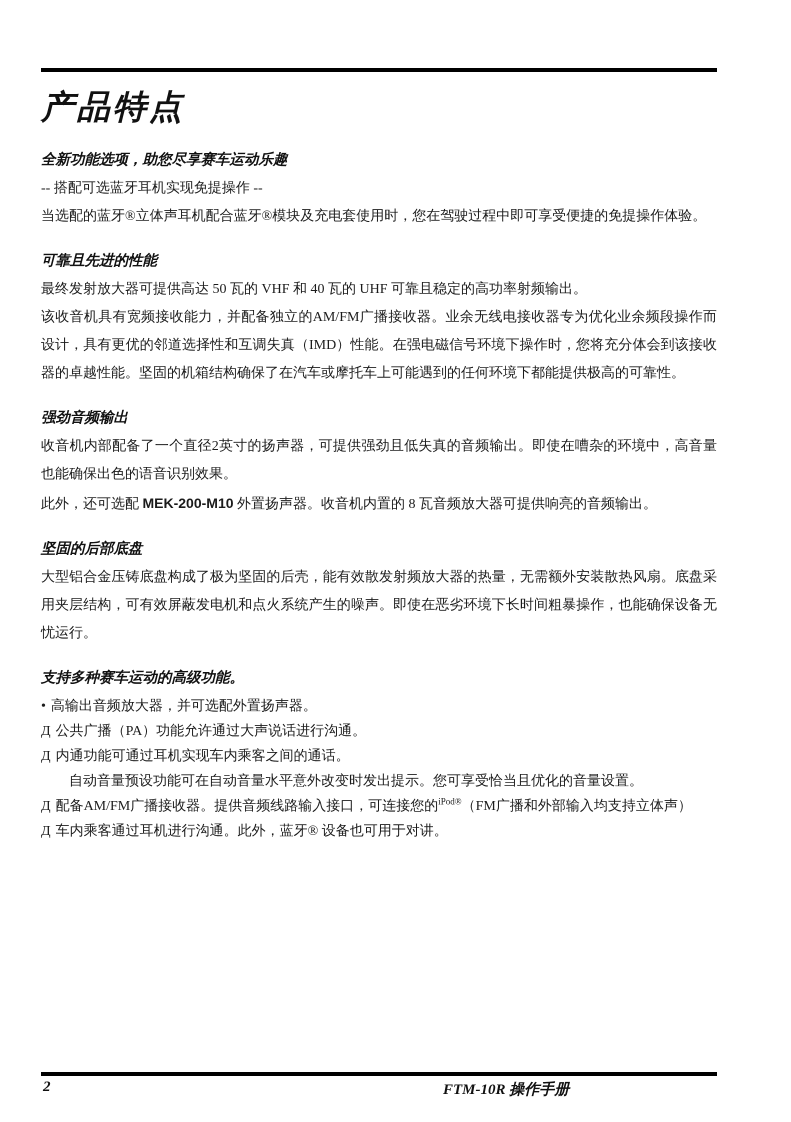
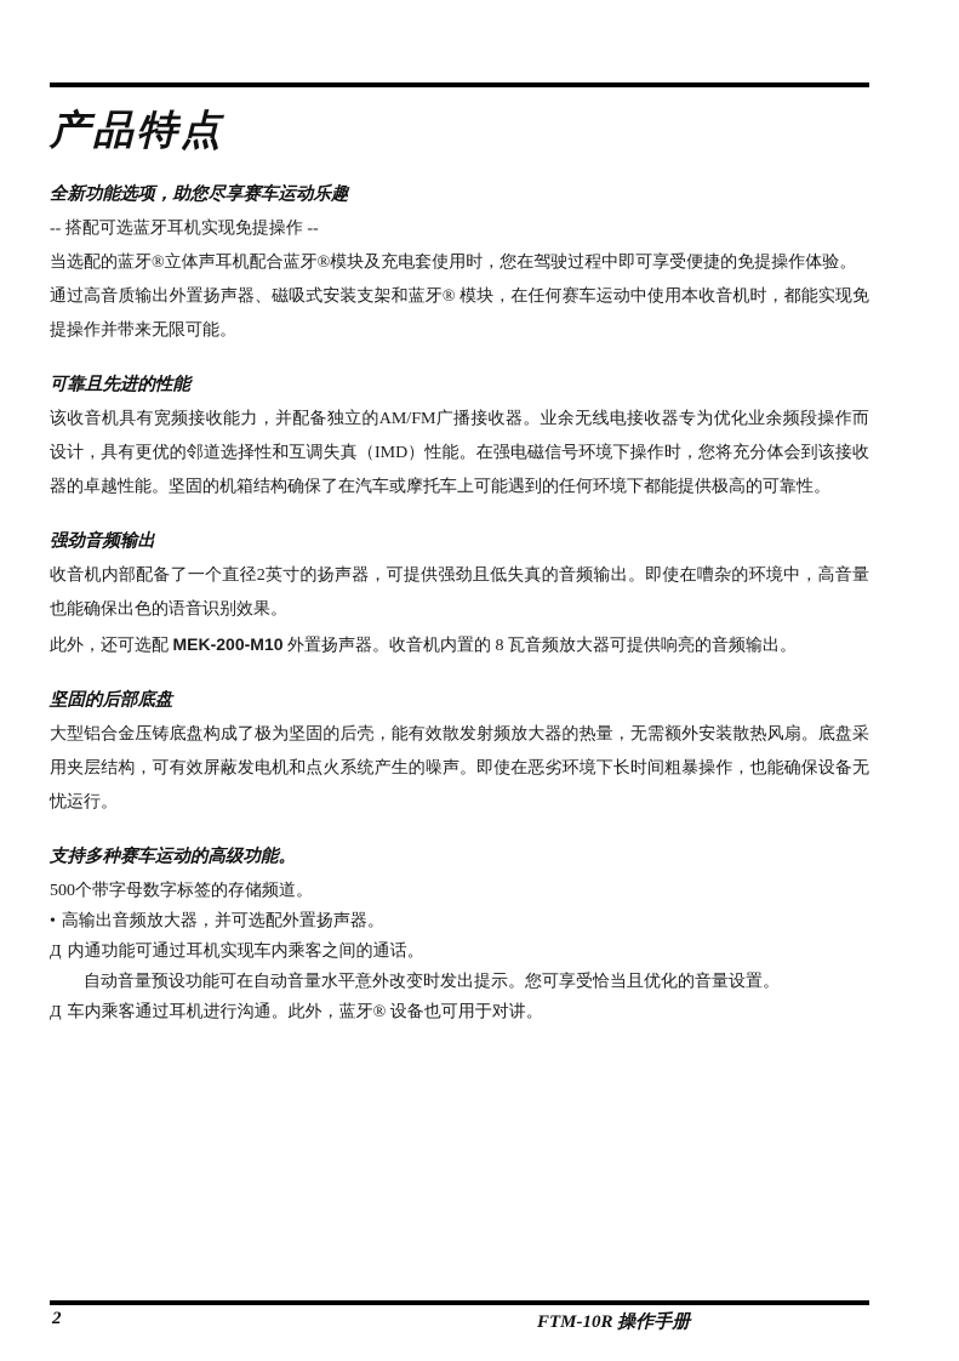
  产品特点
  全新功能选项，助您尽享赛车运动乐趣
  -- 搭配可选蓝牙耳机实现免提操作 --
  当选配的蓝牙®立体声耳机配合蓝牙®模块及充电套使用时，您在驾驶过程中即可享受便捷的免提操作体验。
+ 通过高音质输出外置扬声器、磁吸式安装支架和蓝牙® 模块，在任何赛车运动中使用本收音机时，都能实现免提操作并带来无限可能。
  可靠且先进的性能
- 最终发射放大器可提供高达 50 瓦的 VHF 和 40 瓦的 UHF 可靠且稳定的高功率射频输出。
  该收音机具有宽频接收能力，并配备独立的AM/FM广播接收器。业余无线电接收器专为优化业余频段操作而设计，具有更优的邻道选择性和互调失真（IMD）性能。在强电磁信号环境下操作时，您将充分体会到该接收器的卓越性能。坚固的机箱结构确保了在汽车或摩托车上可能遇到的任何环境下都能提供极高的可靠性。
  强劲音频输出
  收音机内部配备了一个直径2英寸的扬声器，可提供强劲且低失真的音频输出。即使在嘈杂的环境中，高音量也能确保出色的语音识别效果。
  此外，还可选配 MEK-200-M10 外置扬声器。收音机内置的 8 瓦音频放大器可提供响亮的音频输出。
  坚固的后部底盘
  大型铝合金压铸底盘构成了极为坚固的后壳，能有效散发射频放大器的热量，无需额外安装散热风扇。底盘采用夹层结构，可有效屏蔽发电机和点火系统产生的噪声。即使在恶劣环境下长时间粗暴操作，也能确保设备无忧运行。
  支持多种赛车运动的高级功能。
+ 500个带字母数字标签的存储频道。
  • 高输出音频放大器，并可选配外置扬声器。
- Д 公共广播（PA）功能允许通过大声说话进行沟通。
  Д 内通功能可通过耳机实现车内乘客之间的通话。
  自动音量预设功能可在自动音量水平意外改变时发出提示。您可享受恰当且优化的音量设置。
- Д 配备AM/FM广播接收器。提供音频线路输入接口，可连接您的iPod®（FM广播和外部输入均支持立体声）
  Д 车内乘客通过耳机进行沟通。此外，蓝牙® 设备也可用于对讲。
  2
  FTM-10R 操作手册
